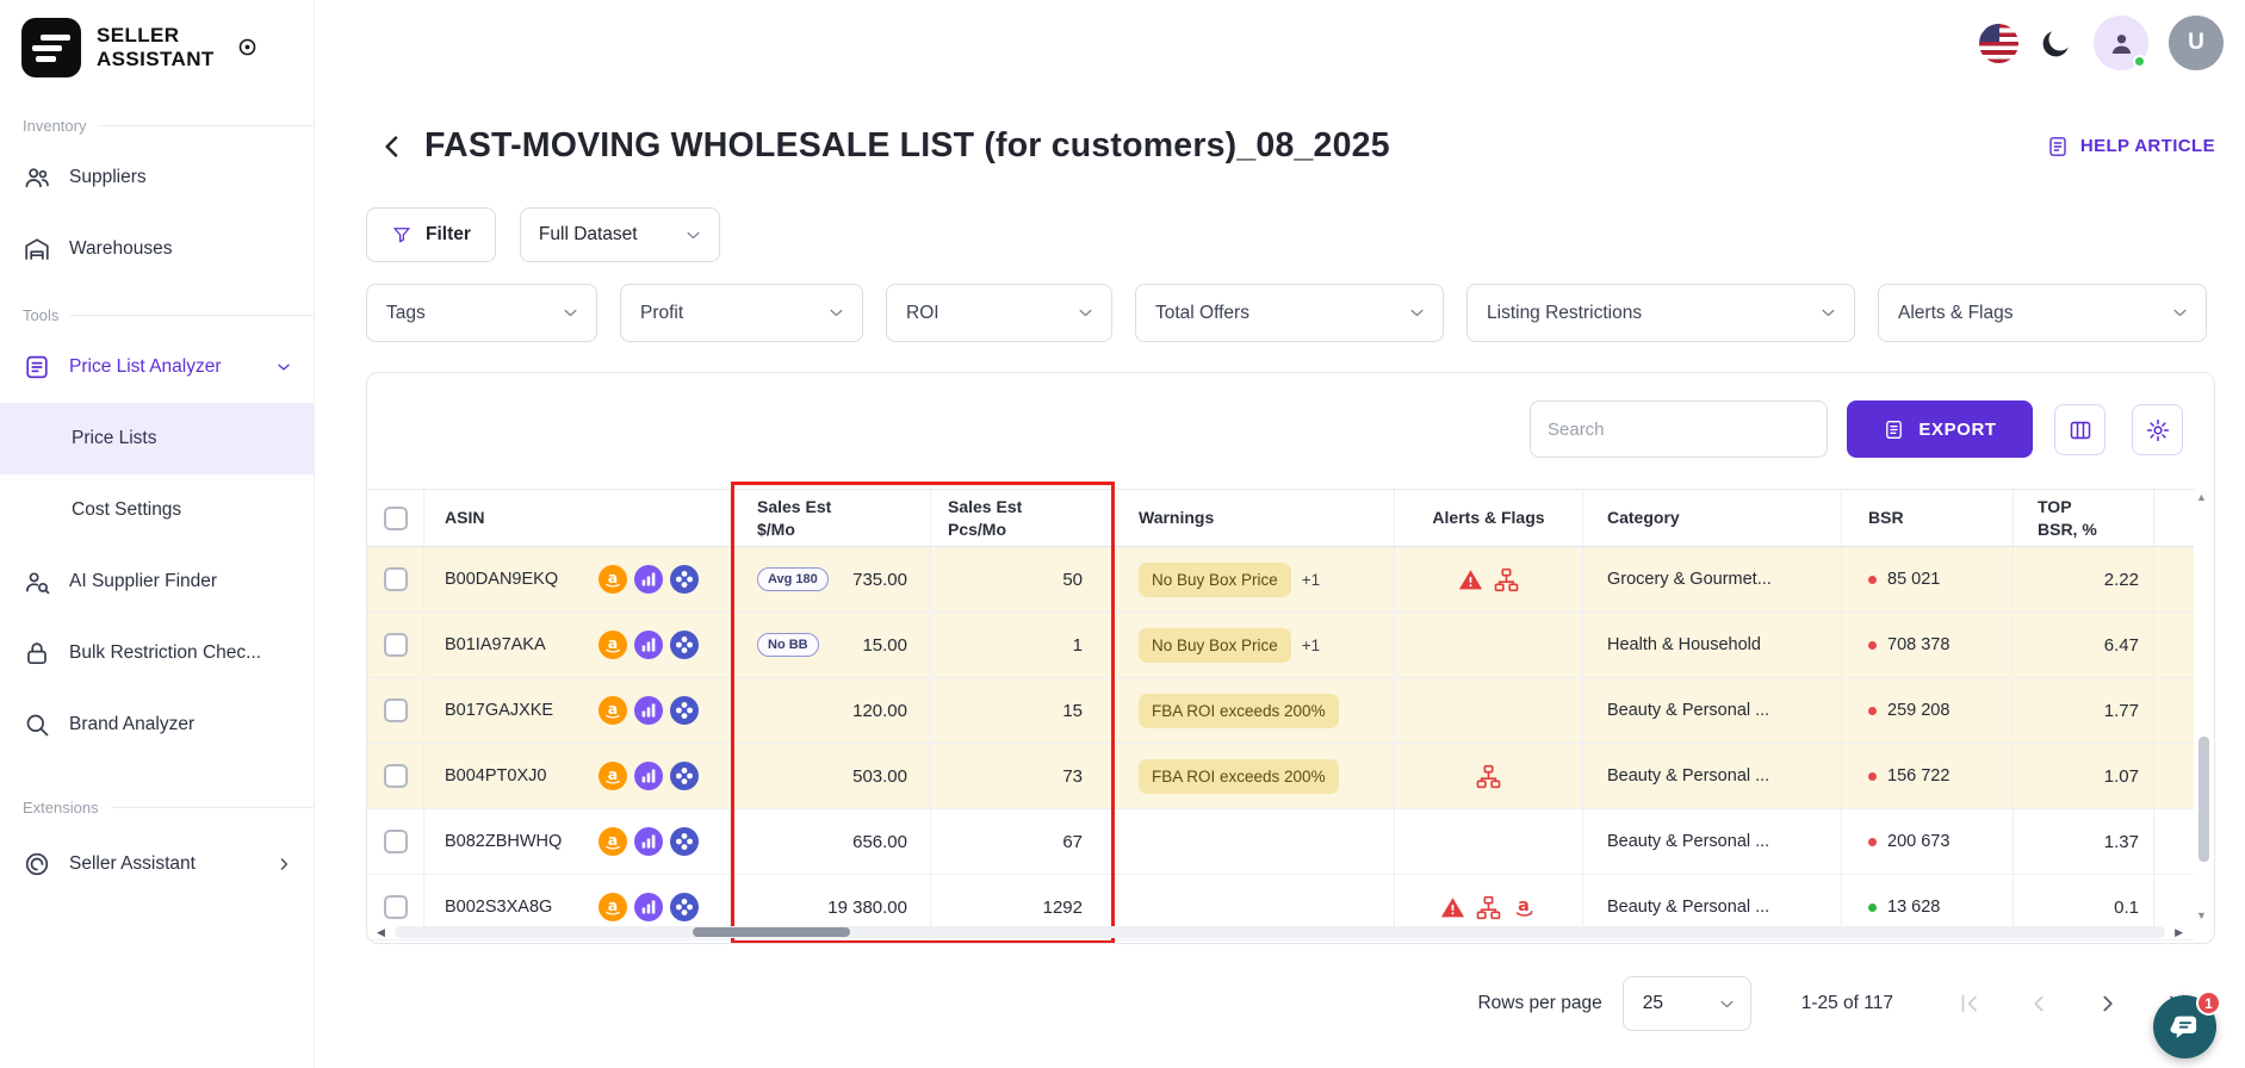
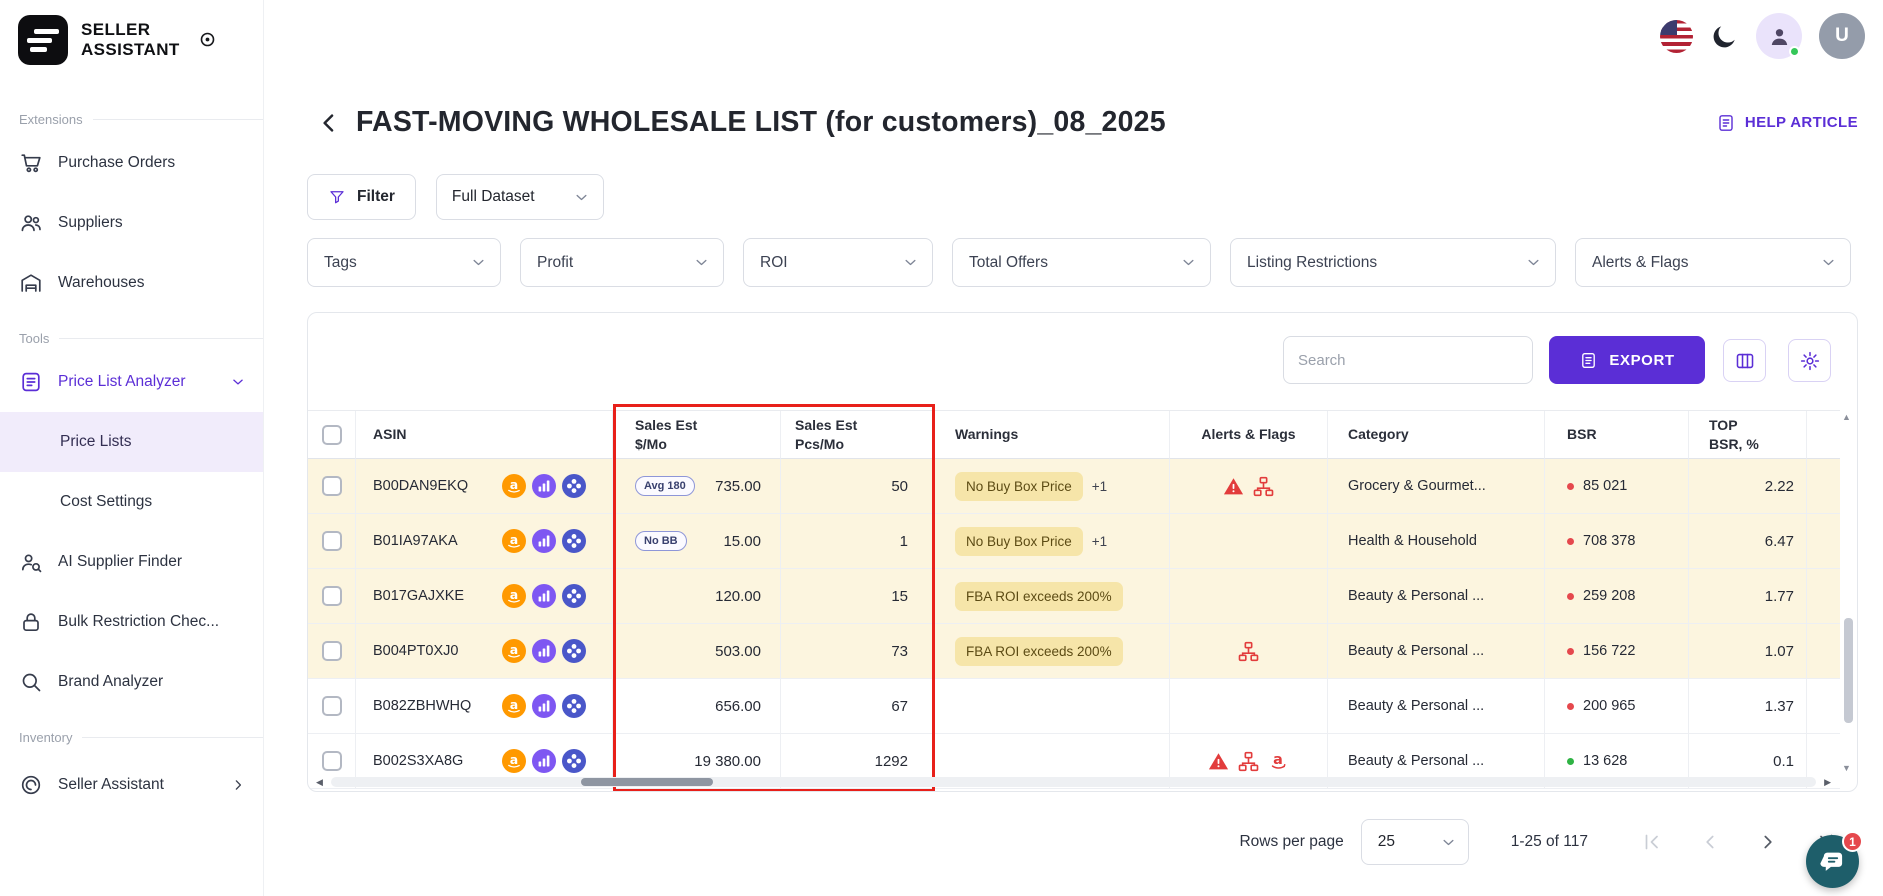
  SELLER
  ASSISTANT
- Inventory
+ Extensions
+ Purchase Orders
  Suppliers
  Warehouses
  Tools
  Price List Analyzer
  Price Lists
  Cost Settings
  AI Supplier Finder
  Bulk Restriction Chec...
  Brand Analyzer
- Extensions
+ Inventory
  Seller Assistant
  U
  FAST-MOVING WHOLESALE LIST (for customers)_08_2025
  HELP ARTICLE
  Filter
  Full Dataset
  Tags
  Profit
  ROI
  Total Offers
  Listing Restrictions
  Alerts & Flags
  Search
  EXPORT
  ASIN
  Sales Est
  $/Mo
  Sales Est
  Pcs/Mo
  Warnings
  Alerts & Flags
  Category
  BSR
  TOP
  BSR, %
  B00DAN9EKQ
  a
  Avg 180
  735.00
  50
  No Buy Box Price
  +1
  Grocery & Gourmet...
  85 021
  2.22
  B01IA97AKA
  a
  No BB
  15.00
  1
  No Buy Box Price
  +1
  Health & Household
  708 378
  6.47
  B017GAJXKE
  a
  120.00
  15
  FBA ROI exceeds 200%
  Beauty & Personal ...
  259 208
  1.77
  B004PT0XJ0
  a
  503.00
  73
  FBA ROI exceeds 200%
  Beauty & Personal ...
  156 722
  1.07
  B082ZBHWHQ
  a
  656.00
  67
  Beauty & Personal ...
- 200 673
+ 200 965
  1.37
  B002S3XA8G
  a
  19 380.00
  1292
  a
  Beauty & Personal ...
  13 628
  0.1
  ◀
  ▶
  ▲
  ▼
  Rows per page
  25
  1-25 of 117
  1
